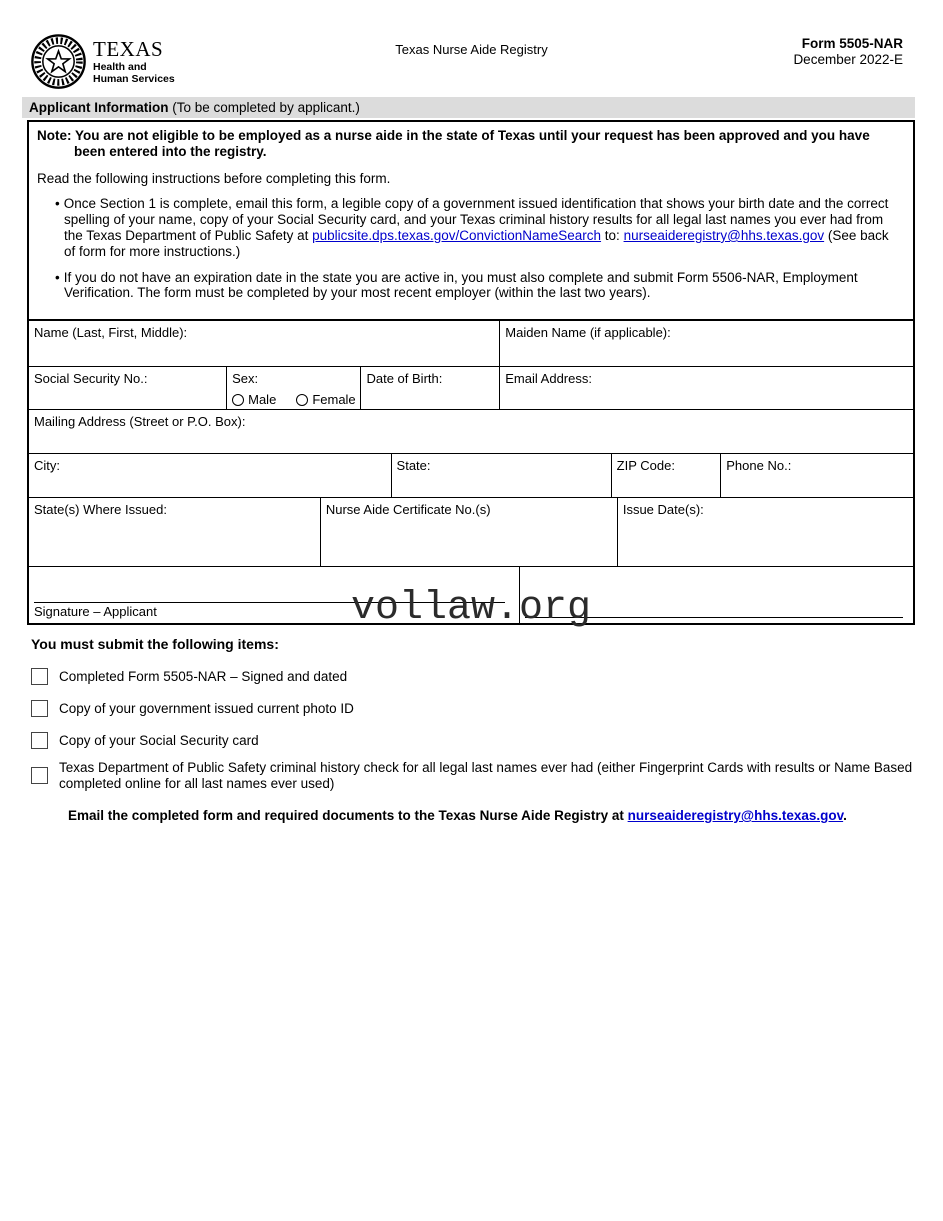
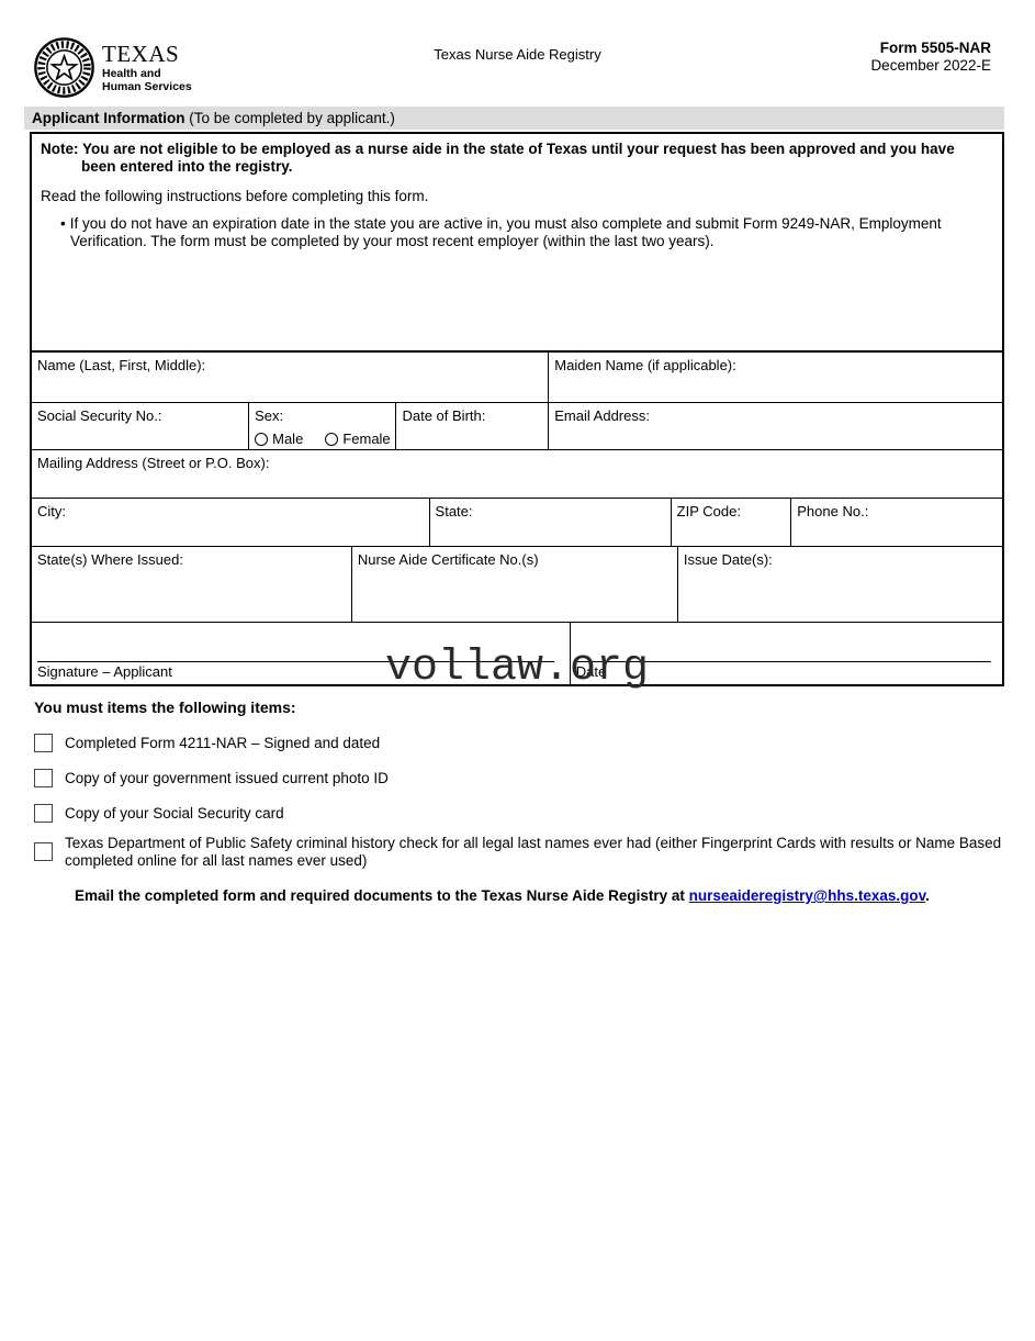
  TEXAS
  Health and Human Services
  Texas Nurse Aide Registry
  Form 5505-NAR
  December 2022-E
  Applicant Information (To be completed by applicant.)
  Note: You are not eligible to be employed as a nurse aide in the state of Texas until your request has been approved and you have been entered into the registry.
  Read the following instructions before completing this form.
- Once Section 1 is complete, email this form, a legible copy of a government issued identification that shows your birth date and the correct spelling of your name, copy of your Social Security card, and your Texas criminal history results for all legal last names you ever had from the Texas Department of Public Safety at publicsite.dps.texas.gov/ConvictionNameSearch to: nurseaideregistry@hhs.texas.gov (See back of form for more instructions.)
- If you do not have an expiration date in the state you are active in, you must also complete and submit Form 5506-NAR, Employment Verification. The form must be completed by your most recent employer (within the last two years).
+ If you do not have an expiration date in the state you are active in, you must also complete and submit Form 9249-NAR, Employment Verification. The form must be completed by your most recent employer (within the last two years).
  Name (Last, First, Middle):
  Maiden Name (if applicable):
  Social Security No.:
  Sex:
  Male
  Female
  Date of Birth:
  Email Address:
  Mailing Address (Street or P.O. Box):
  City:
  State:
  ZIP Code:
  Phone No.:
  State(s) Where Issued:
  Nurse Aide Certificate No.(s)
  Issue Date(s):
  Signature – Applicant
+ Date
  vollaw.org
- You must submit the following items:
+ You must items the following items:
- Completed Form 5505-NAR – Signed and dated
+ Completed Form 4211-NAR – Signed and dated
  Copy of your government issued current photo ID
  Copy of your Social Security card
  Texas Department of Public Safety criminal history check for all legal last names ever had (either Fingerprint Cards with results or Name Based completed online for all last names ever used)
  Email the completed form and required documents to the Texas Nurse Aide Registry at nurseaideregistry@hhs.texas.gov.
